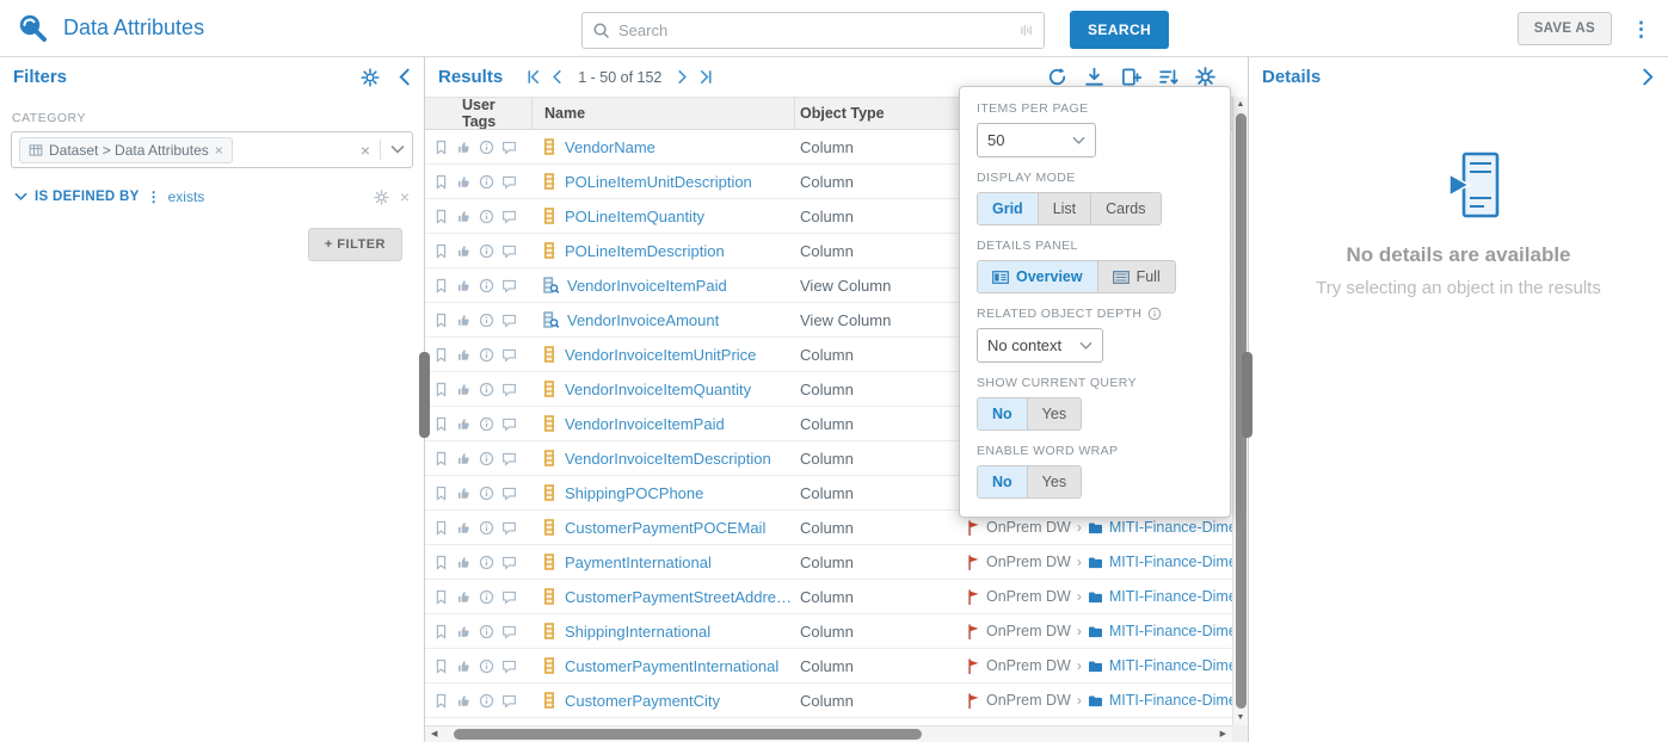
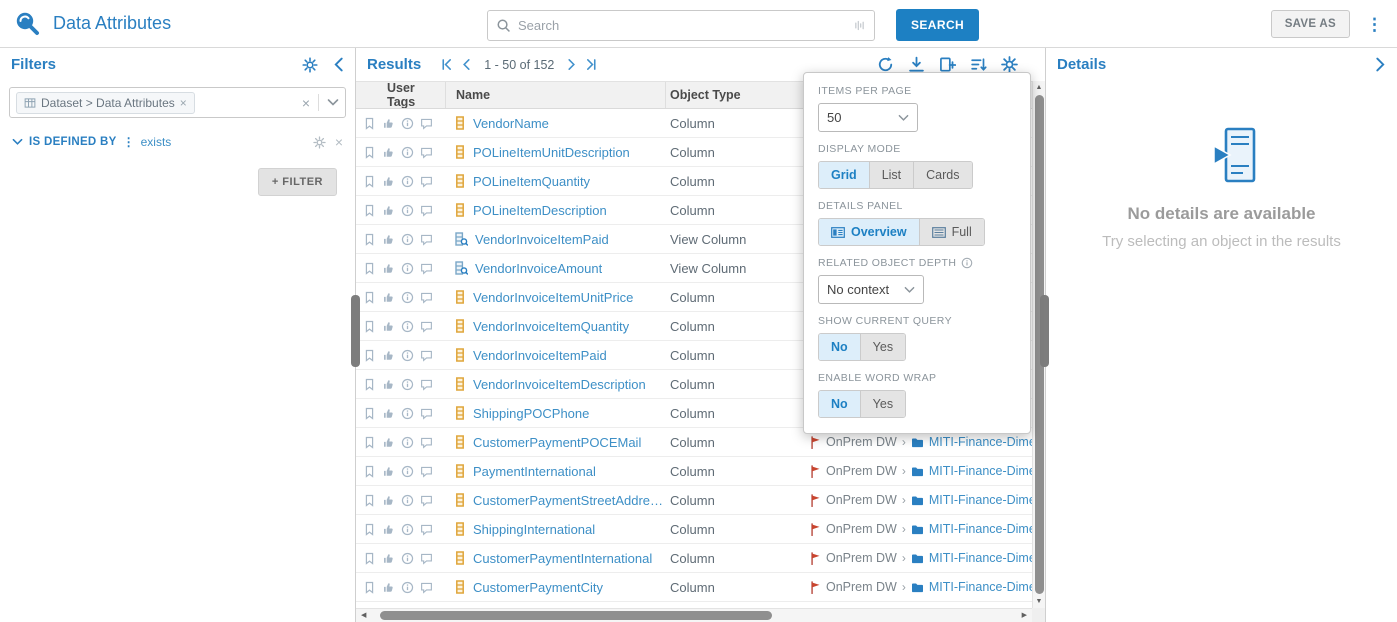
  Data Attributes
  Search
  SEARCH
  SAVE AS
  ⋮
  Filters
- CATEGORY
  Dataset > Data Attributes
  ×
  ×
  IS DEFINED BY
  ⋮
  exists
  ×
  + FILTER
  Results
  1 - 50 of 152
  User Tags
  Name
  Object Type
  VendorName
  Column
  POLineItemUnitDescription
  Column
  POLineItemQuantity
  Column
  POLineItemDescription
  Column
  VendorInvoiceItemPaid
  View Column
  VendorInvoiceAmount
  View Column
  VendorInvoiceItemUnitPrice
  Column
  VendorInvoiceItemQuantity
  Column
  VendorInvoiceItemPaid
  Column
  VendorInvoiceItemDescription
  Column
  ShippingPOCPhone
  Column
  CustomerPaymentPOCEMail
  Column
  OnPrem DW
  ›
  PaymentInternational
  Column
  OnPrem DW
  ›
  CustomerPaymentStreetAddre…
  Column
  OnPrem DW
  ›
  ShippingInternational
  Column
  OnPrem DW
  ›
  CustomerPaymentInternational
  Column
  OnPrem DW
  ›
  CustomerPaymentCity
  Column
  OnPrem DW
  ›
  ITEMS PER PAGE
  50
  DISPLAY MODE
  Grid
  List
  Cards
  DETAILS PANEL
  Overview
  Full
  RELATED OBJECT DEPTH
  No context
  SHOW CURRENT QUERY
  No
  Yes
  ENABLE WORD WRAP
  No
  Yes
  Details
  No details are available
  Try selecting an object in the results
